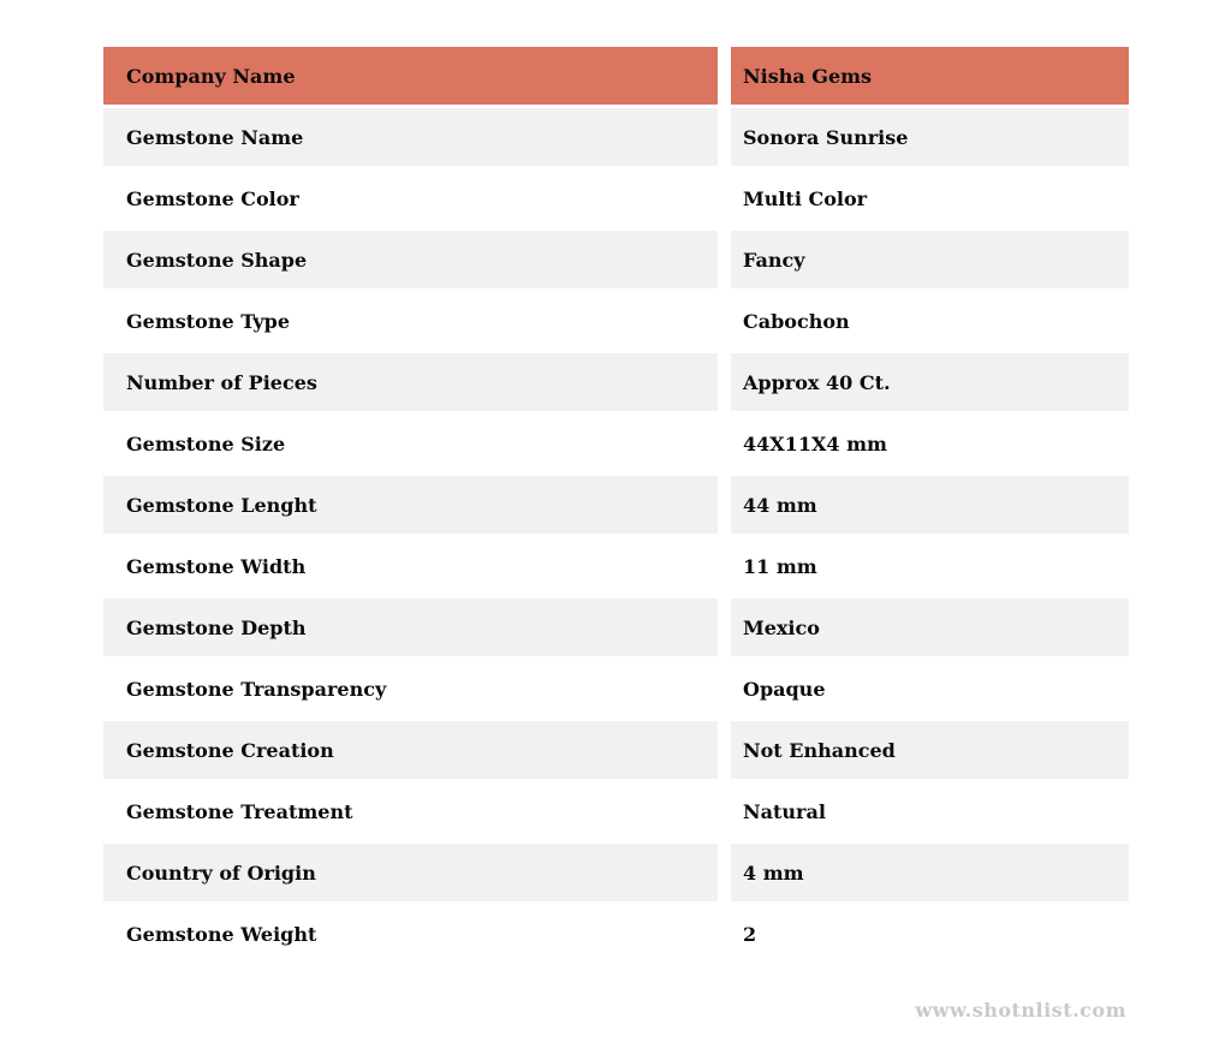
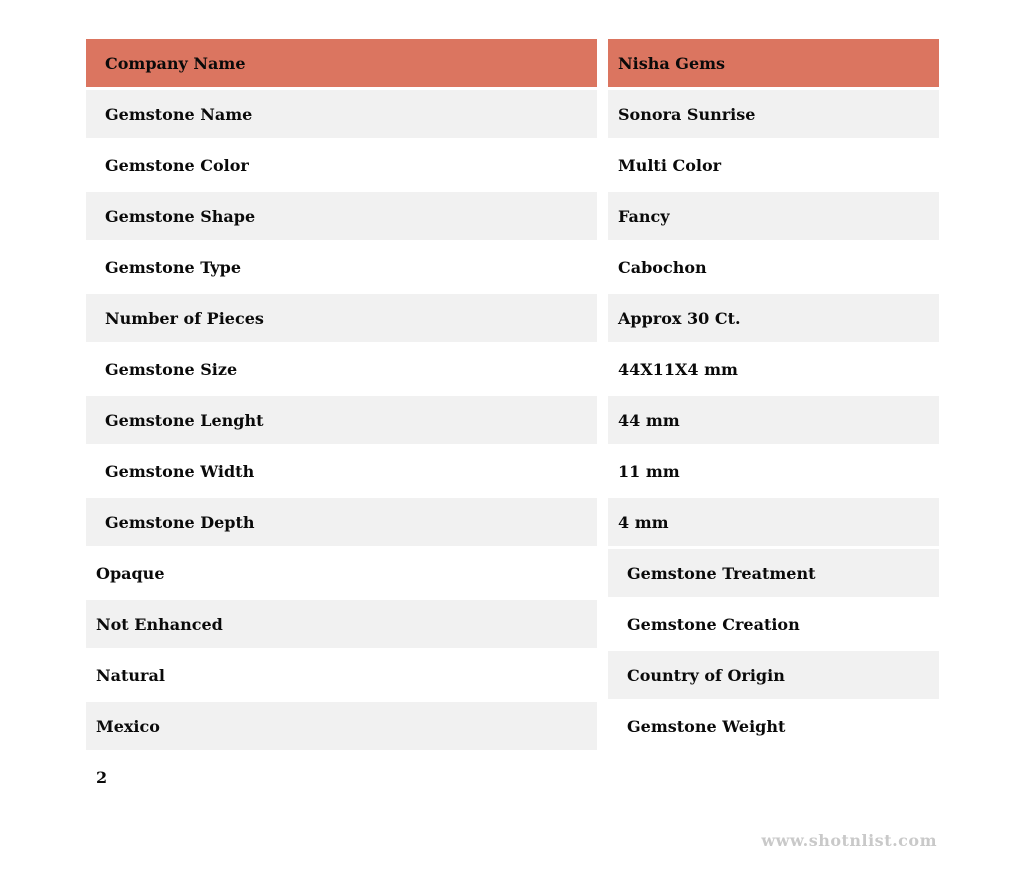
  Company Name
  Nisha Gems
  Gemstone Name
  Sonora Sunrise
  Gemstone Color
  Multi Color
  Gemstone Shape
  Fancy
  Gemstone Type
  Cabochon
  Number of Pieces
- Approx 40 Ct.
+ Approx 30 Ct.
  Gemstone Size
  44X11X4 mm
  Gemstone Lenght
  44 mm
  Gemstone Width
  11 mm
  Gemstone Depth
- Mexico
+ 4 mm
- Gemstone Transparency
  Opaque
- Gemstone Creation
+ Gemstone Treatment
  Not Enhanced
- Gemstone Treatment
+ Gemstone Creation
  Natural
  Country of Origin
- 4 mm
+ Mexico
  Gemstone Weight
  2
  www.shotnlist.com
